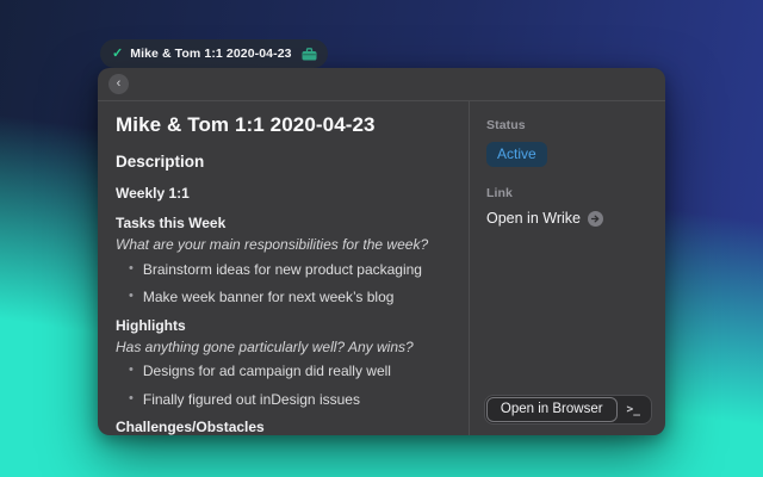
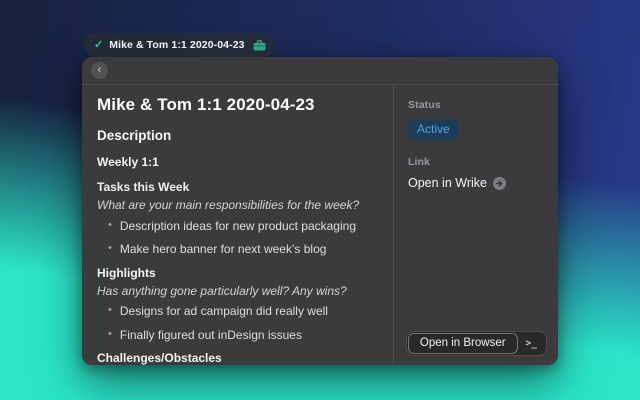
  ✓
  Mike & Tom 1:1 2020-04-23
  ‹
  Mike & Tom 1:1 2020-04-23
  Description
  Weekly 1:1
  Tasks this Week
  What are your main responsibilities for the week?
  •
- Brainstorm ideas for new product packaging
+ Description ideas for new product packaging
  •
- Make week banner for next week’s blog
+ Make hero banner for next week’s blog
  Highlights
  Has anything gone particularly well? Any wins?
  •
  Designs for ad campaign did really well
  •
  Finally figured out inDesign issues
  Challenges/Obstacles
  Status
  Active
  Link
  Open in Wrike
  Open in Browser
  >_
